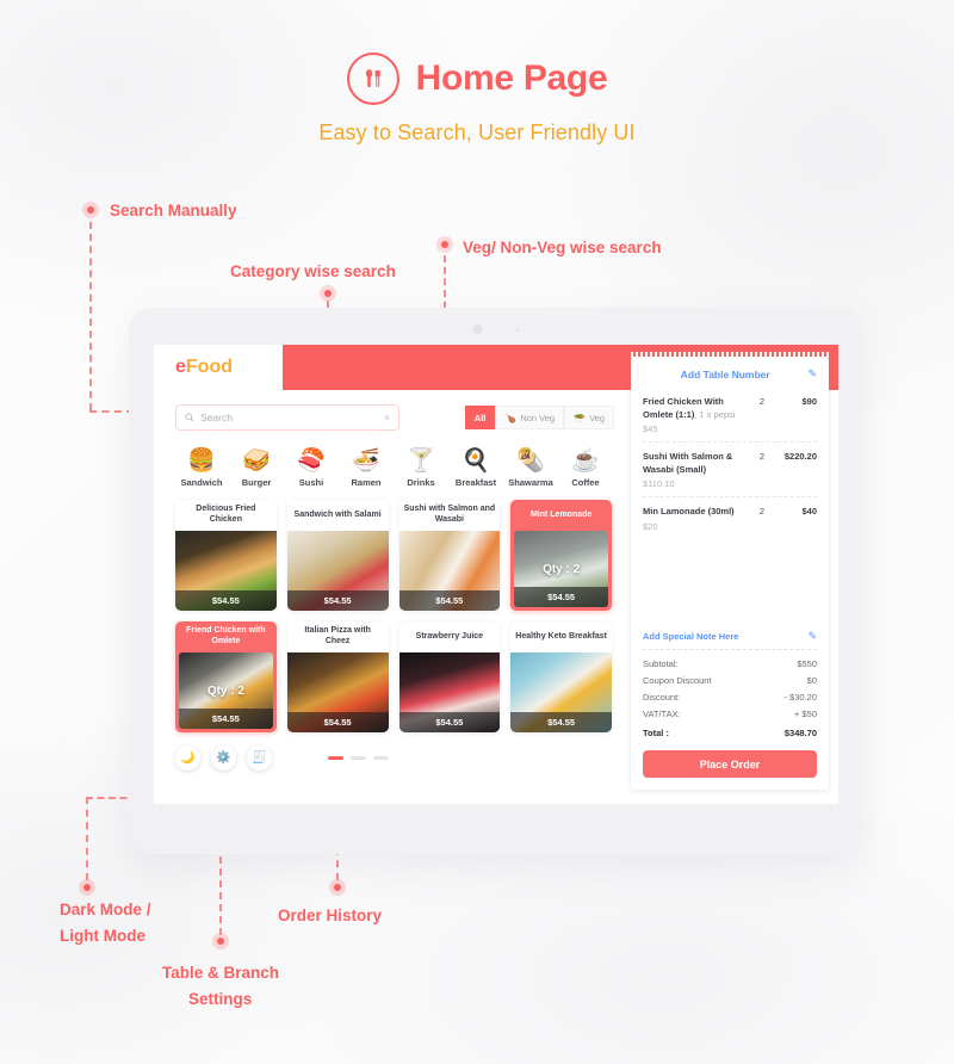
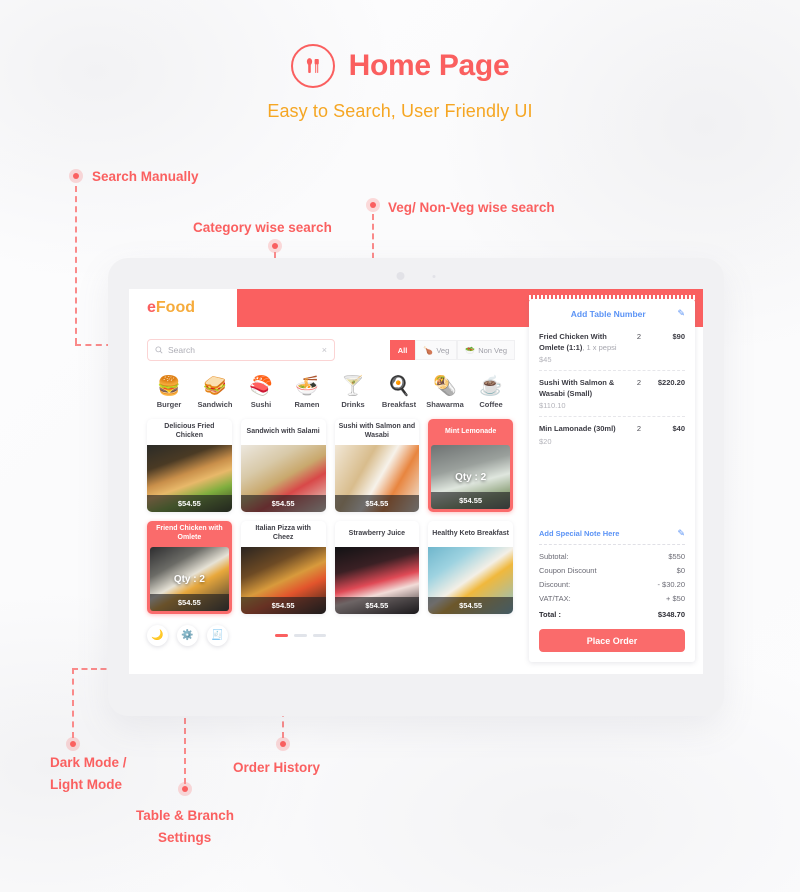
  Home Page
  Easy to Search, User Friendly UI
  Search Manually
  Category wise search
  Veg/ Non-Veg wise search
  Dark Mode /
  Light Mode
  Table & Branch
  Settings
  Order History
  eFood
  Search
  ×
  All
  🍗
- Non Veg
+ Veg
  🥗
- Veg
+ Non Veg
  🍔
- Sandwich
+ Burger
  🥪
- Burger
+ Sandwich
  🍣
  Sushi
  🍜
  Ramen
  🍸
  Drinks
  🍳
  Breakfast
  🌯
  Shawarma
  ☕
  Coffee
  $54.55
  $54.55
  $54.55
  Qty : 2
  $54.55
  Qty : 2
  $54.55
  $54.55
  $54.55
  $54.55
  🌙
  ⚙️
  🧾
  Add Table Number
  ✎
  Fried Chicken With Omlete (1:1), 1 x pepsi
  2
  $90
  $45
  Sushi With Salmon & Wasabi (Small)
  2
  $220.20
  $110.10
  Min Lamonade (30ml)
  2
  $40
  $20
  Add Special Note Here
  ✎
  Subtotal:
  $550
  Coupon Discount
  $0
  Discount:
  - $30.20
  VAT/TAX:
  + $50
  Total :
  $348.70
  Place Order
